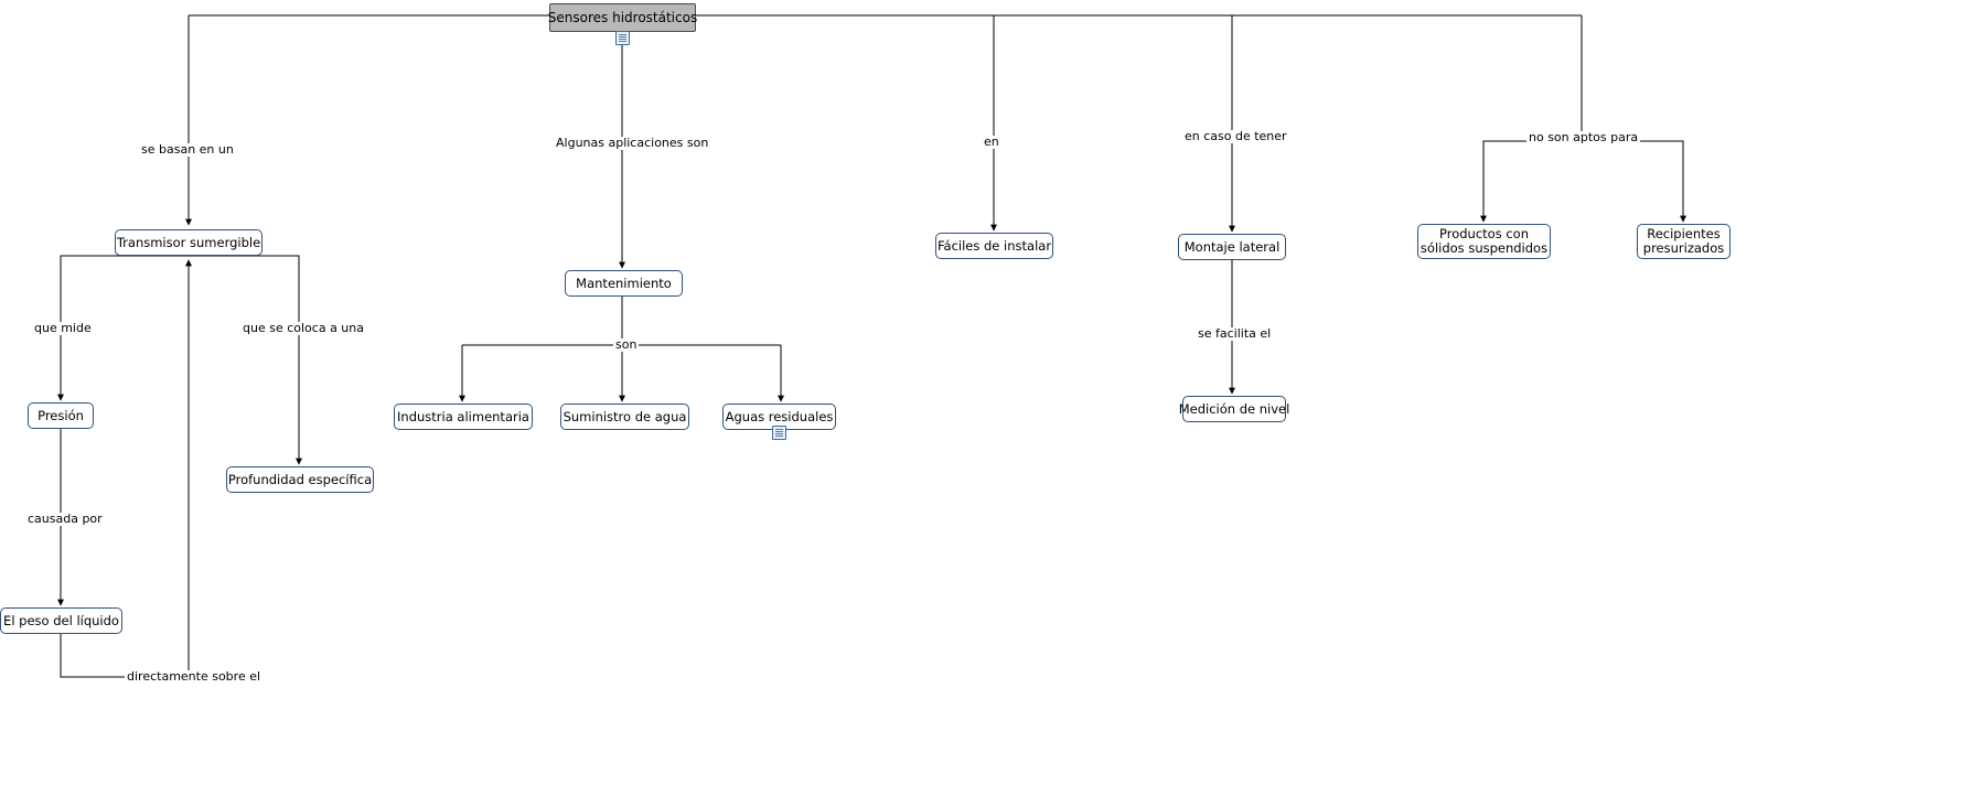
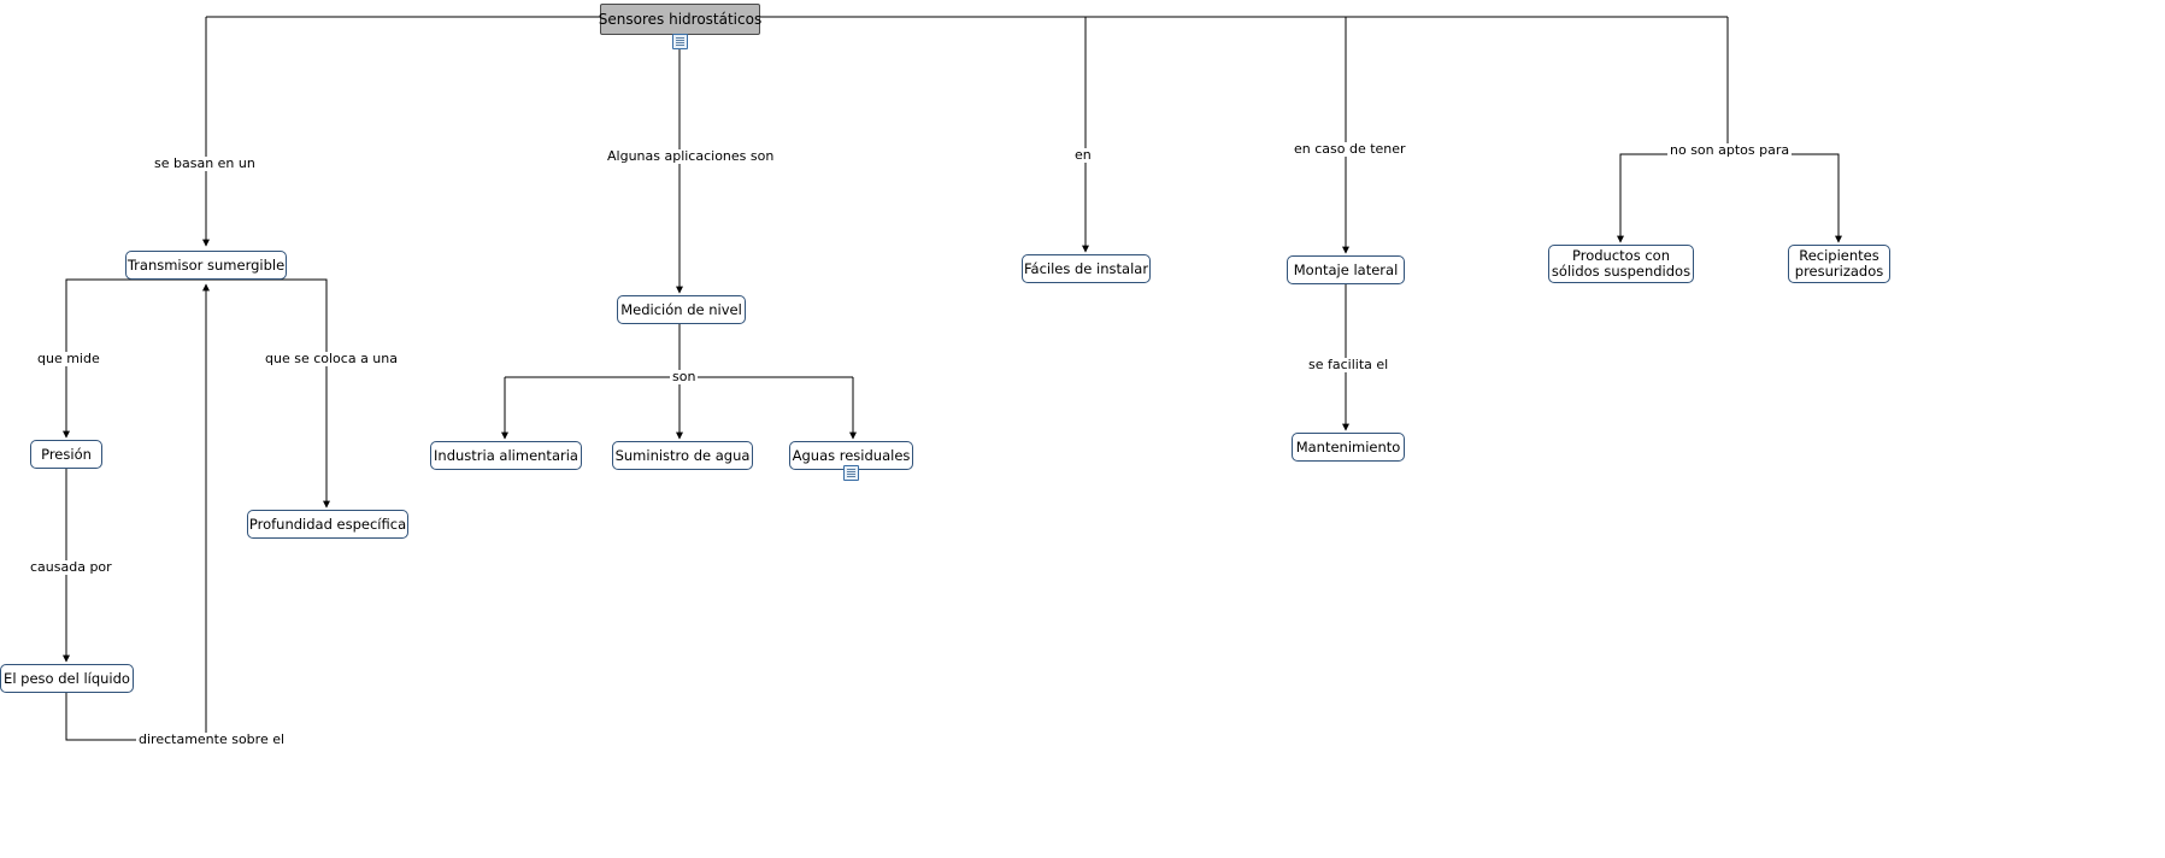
  Sensores hidrostáticos
  Transmisor sumergible
  Presión
  El peso del líquido
  Profundidad específica
- Mantenimiento
+ Medición de nivel
  Industria alimentaria
  Suministro de agua
  Aguas residuales
  Fáciles de instalar
  Montaje lateral
- Medición de nivel
+ Mantenimiento
  Productos con
  sólidos suspendidos
  Recipientes
  presurizados
  se basan en un
  Algunas aplicaciones son
  en
  en caso de tener
  no son aptos para
  que mide
  que se coloca a una
  causada por
  directamente sobre el
  son
  se facilita el
